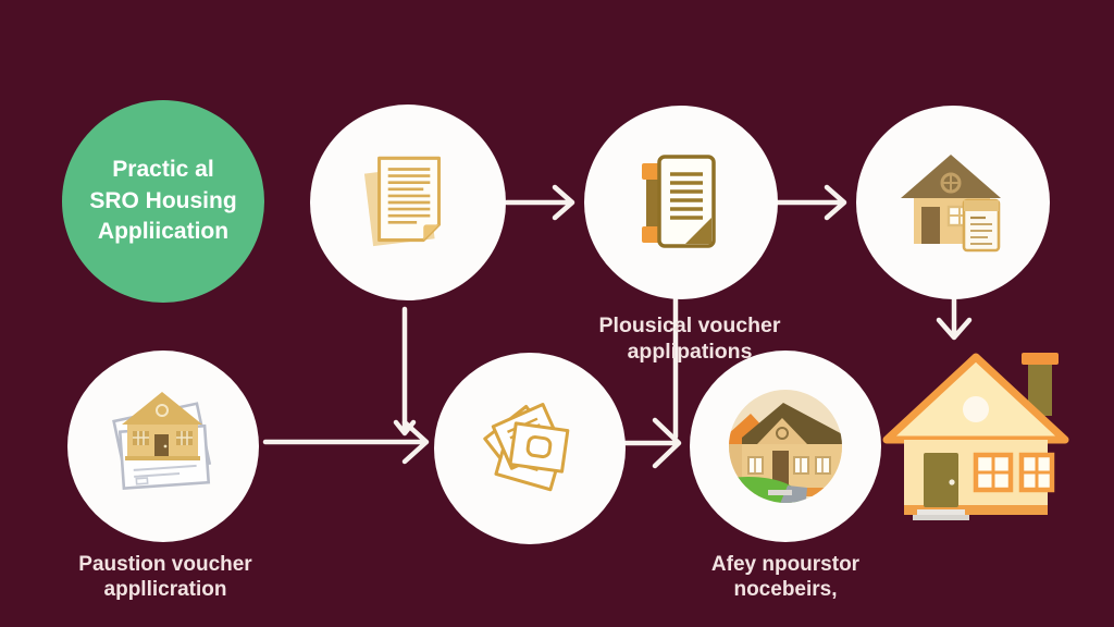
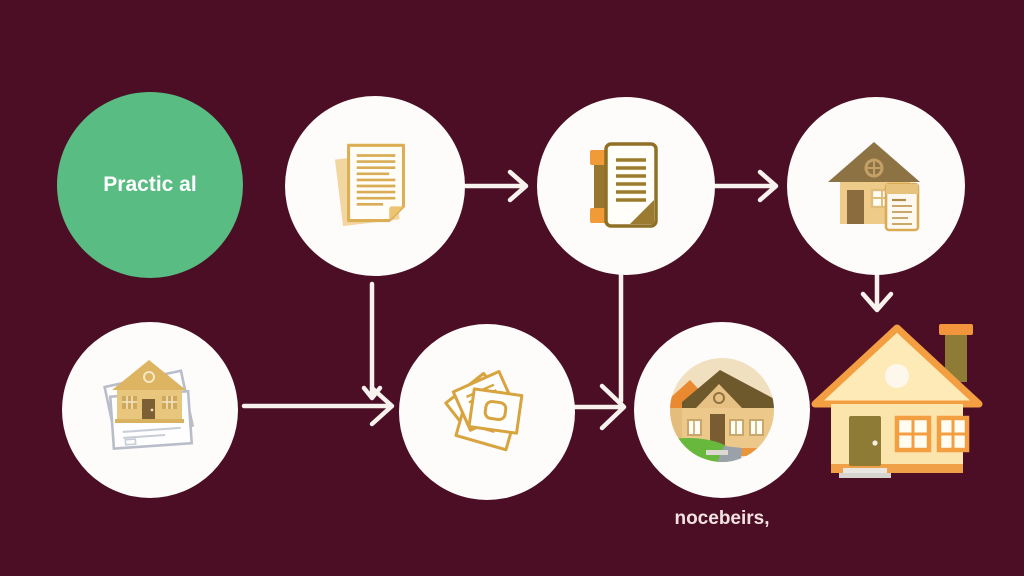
  Practic al
- SRO Housing
- Appliication
- Plousical voucher
- applipations
- Paustion voucher
- appllicration
- Afey npourstor
  nocebeirs,
